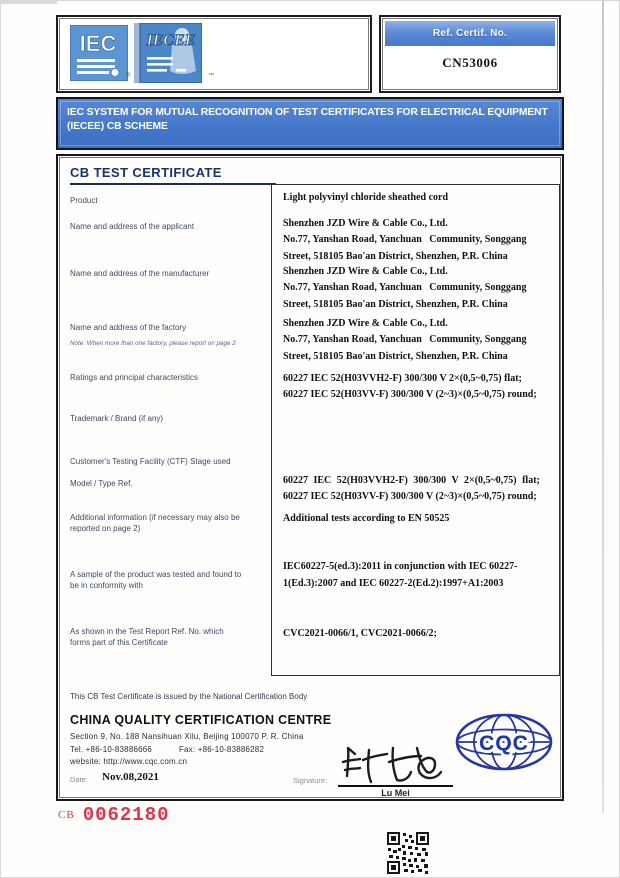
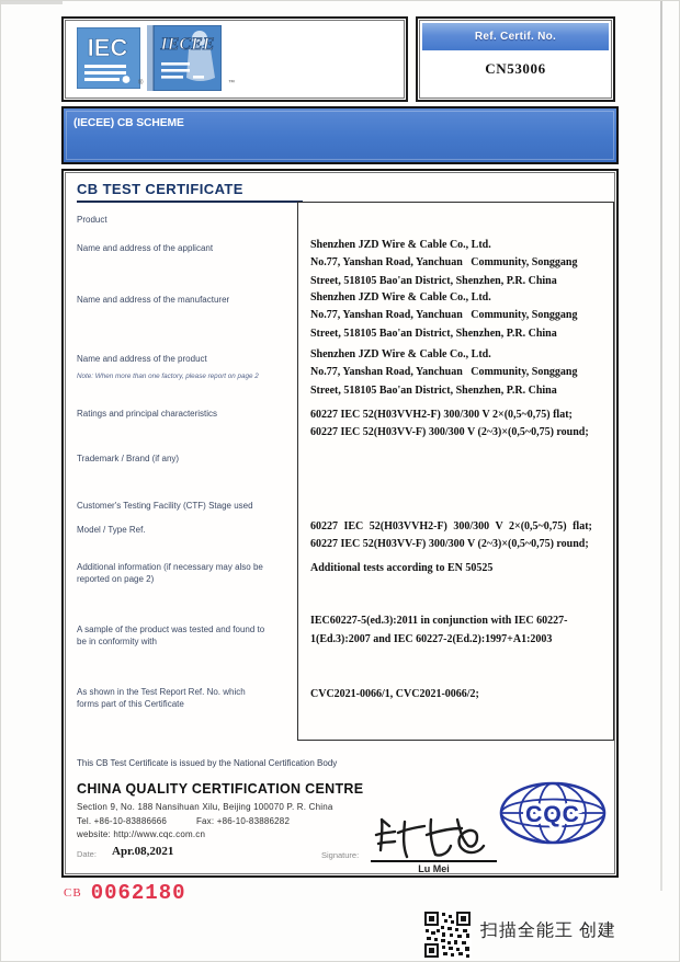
  IEC
  IECEE
  Ref. Certif. No.
  CN53006
- IEC SYSTEM FOR MUTUAL RECOGNITION OF TEST CERTIFICATES FOR ELECTRICAL EQUIPMENT
  (IECEE) CB SCHEME
  CB TEST CERTIFICATE
  Product
  Name and address of the applicant
  Name and address of the manufacturer
- Name and address of the factory
+ Name and address of the product
  Ratings and principal characteristics
  Trademark / Brand (if any)
  Customer's Testing Facility (CTF) Stage used
  Model / Type Ref.
  Additional information (if necessary may also be reported on page 2)
  A sample of the product was tested and found to be in conformity with
  As shown in the Test Report Ref. No. which forms part of this Certificate
- Light polyvinyl chloride sheathed cord
  Shenzhen JZD Wire & Cable Co., Ltd.
  No.77, Yanshan Road, Yanchuan Community, Songgang Street, 518105 Bao'an District, Shenzhen, P.R. China
  Shenzhen JZD Wire & Cable Co., Ltd.
  No.77, Yanshan Road, Yanchuan Community, Songgang Street, 518105 Bao'an District, Shenzhen, P.R. China
  Shenzhen JZD Wire & Cable Co., Ltd.
  No.77, Yanshan Road, Yanchuan Community, Songgang Street, 518105 Bao'an District, Shenzhen, P.R. China
  60227 IEC 52(H03VVH2-F) 300/300 V 2×(0,5~0,75) flat;
  60227 IEC 52(H03VV-F) 300/300 V (2~3)×(0,5~0,75) round;
  60227 IEC 52(H03VVH2-F) 300/300 V 2×(0,5~0,75) flat;
  60227 IEC 52(H03VV-F) 300/300 V (2~3)×(0,5~0,75) round;
  Additional tests according to EN 50525
  IEC60227-5(ed.3):2011 in conjunction with IEC 60227-1(Ed.3):2007 and IEC 60227-2(Ed.2):1997+A1:2003
  CVC2021-0066/1, CVC2021-0066/2;
  This CB Test Certificate is issued by the National Certification Body
  CHINA QUALITY CERTIFICATION CENTRE
  Section 9, No. 188 Nansihuan Xilu, Beijing 100070 P. R. China
  Tel. +86-10-83886666 Fax: +86-10-83886282
  website: http://www.cqc.com.cn
  Date:
- Nov.08,2021
+ Apr.08,2021
  Signature:
  Lu Mei
  CQC
  CB 0062180
+ 扫描全能王 创建
